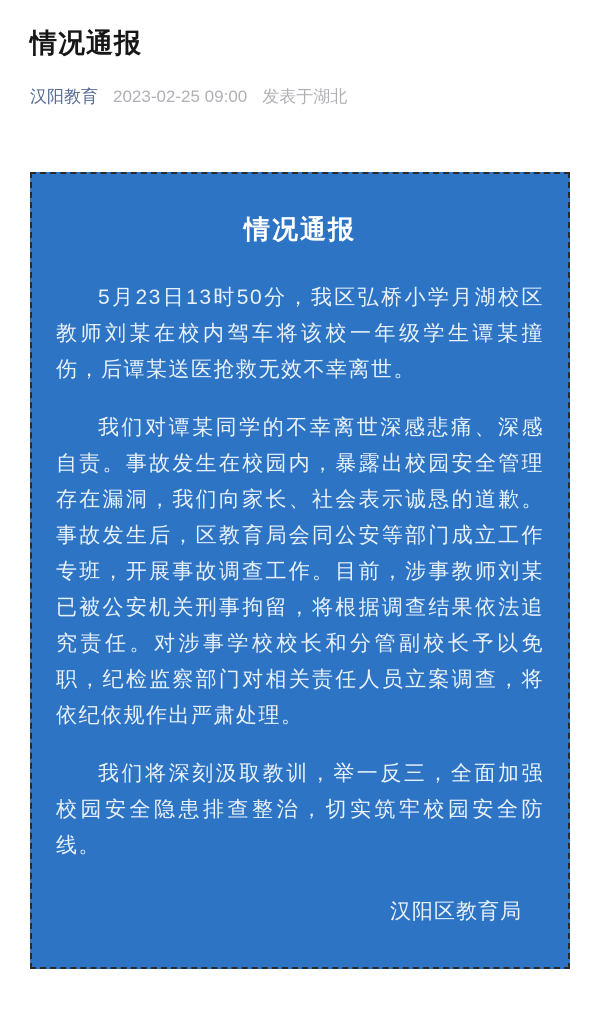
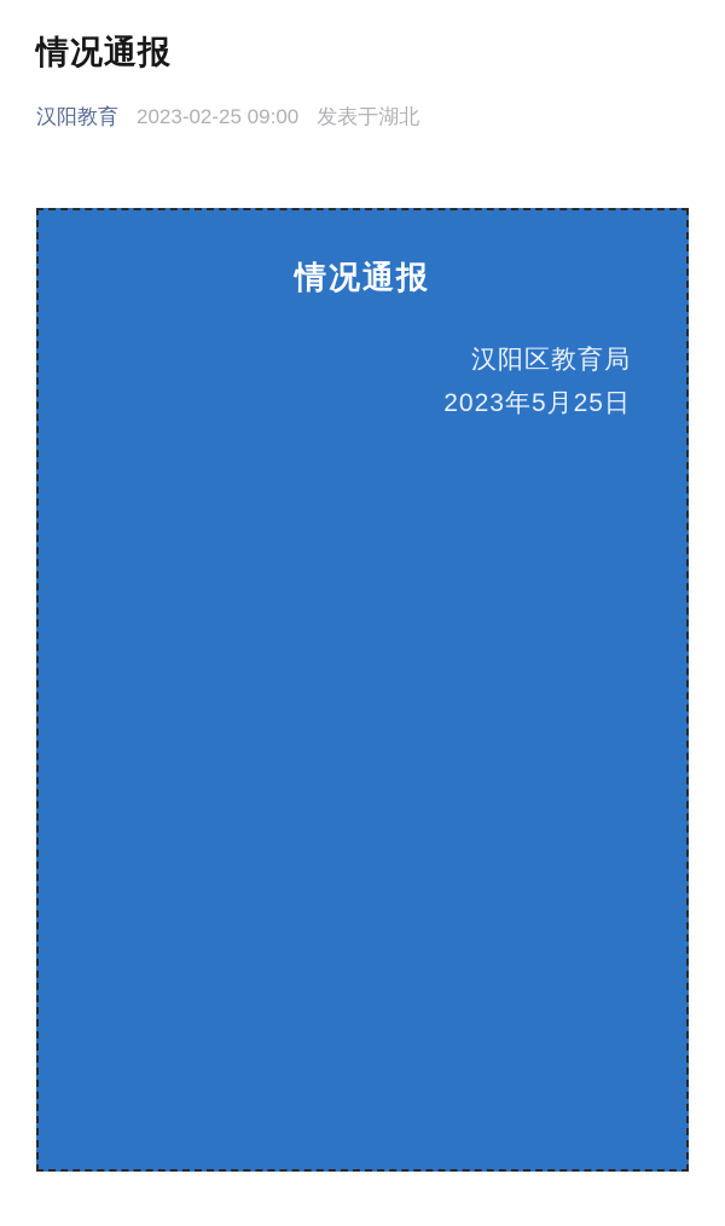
  情况通报
  汉阳教育
  2023-02-25 09:00
  发表于湖北
  情况通报
- 5月23日13时50分，我区弘桥小学月湖校区教师刘某在校内驾车将该校一年级学生谭某撞伤，后谭某送医抢救无效不幸离世。
- 我们对谭某同学的不幸离世深感悲痛、深感自责。事故发生在校园内，暴露出校园安全管理存在漏洞，我们向家长、社会表示诚恳的道歉。事故发生后，区教育局会同公安等部门成立工作专班，开展事故调查工作。目前，涉事教师刘某已被公安机关刑事拘留，将根据调查结果依法追究责任。对涉事学校校长和分管副校长予以免职，纪检监察部门对相关责任人员立案调查，将依纪依规作出严肃处理。
- 我们将深刻汲取教训，举一反三，全面加强校园安全隐患排查整治，切实筑牢校园安全防线。
  汉阳区教育局
+ 2023年5月25日
